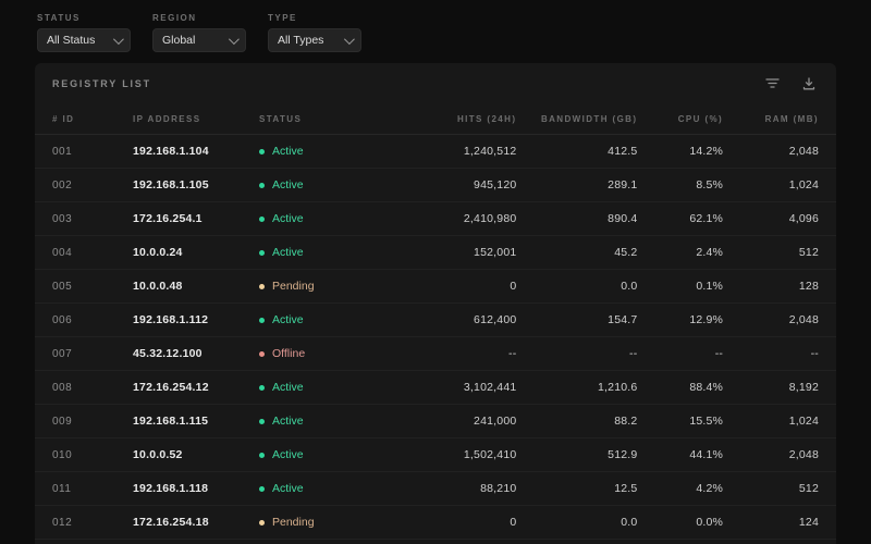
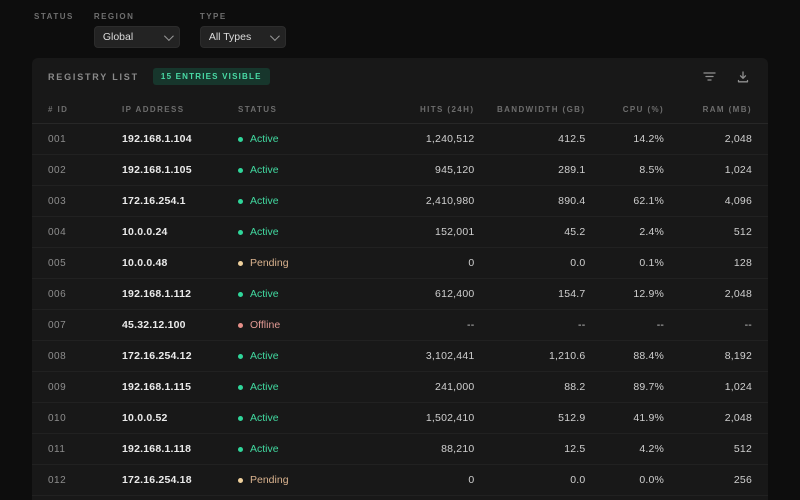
  STATUS
- All Status
  REGION
  Global
  TYPE
  All Types
  REGISTRY LIST
+ 15 ENTRIES VISIBLE
  # ID
  IP ADDRESS
  STATUS
  HITS (24H)
  BANDWIDTH (GB)
  CPU (%)
  RAM (MB)
  001
  192.168.1.104
  Active
  1,240,512
  412.5
  14.2%
  2,048
  002
  192.168.1.105
  Active
  945,120
  289.1
  8.5%
  1,024
  003
  172.16.254.1
  Active
  2,410,980
  890.4
  62.1%
  4,096
  004
  10.0.0.24
  Active
  152,001
  45.2
  2.4%
  512
  005
  10.0.0.48
  Pending
  0
  0.0
  0.1%
  128
  006
  192.168.1.112
  Active
  612,400
  154.7
  12.9%
  2,048
  007
  45.32.12.100
  Offline
  --
  --
  --
  --
  008
  172.16.254.12
  Active
  3,102,441
  1,210.6
  88.4%
  8,192
  009
  192.168.1.115
  Active
  241,000
  88.2
- 15.5%
+ 89.7%
  1,024
  010
  10.0.0.52
  Active
  1,502,410
  512.9
- 44.1%
+ 41.9%
  2,048
  011
  192.168.1.118
  Active
  88,210
  12.5
  4.2%
  512
  012
  172.16.254.18
  Pending
  0
  0.0
  0.0%
- 124
+ 256
